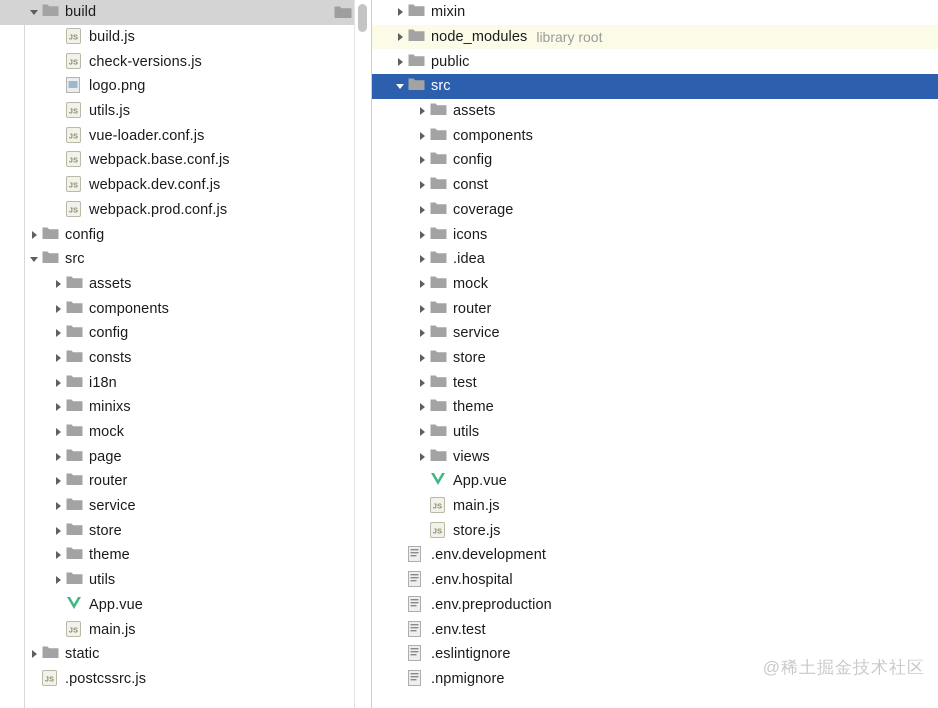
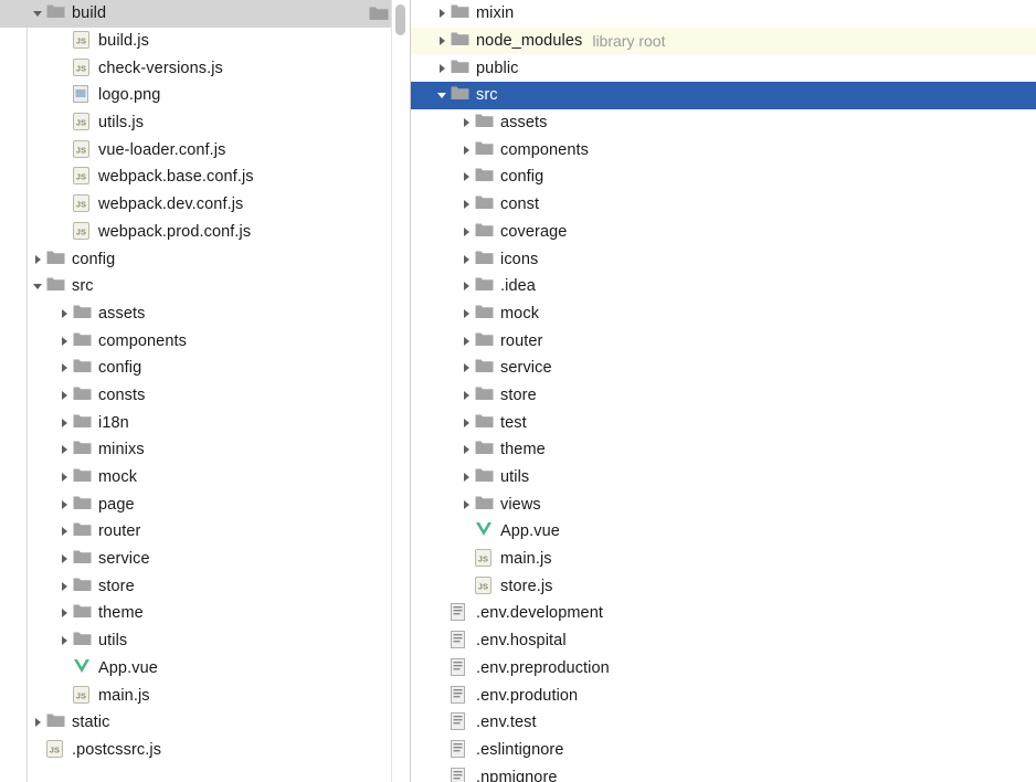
  build
  JS
  build.js
  JS
  check-versions.js
  logo.png
  JS
  utils.js
  JS
  vue-loader.conf.js
  JS
  webpack.base.conf.js
  JS
  webpack.dev.conf.js
  JS
  webpack.prod.conf.js
  config
  src
  assets
  components
  config
  consts
  i18n
  minixs
  mock
  page
  router
  service
  store
  theme
  utils
  App.vue
  JS
  main.js
  static
  JS
  .postcssrc.js
  mixin
  node_modules
  library root
  public
  src
  assets
  components
  config
  const
  coverage
  icons
  .idea
  mock
  router
  service
  store
  test
  theme
  utils
  views
  App.vue
  JS
  main.js
  JS
  store.js
  .env.development
  .env.hospital
  .env.preproduction
+ .env.prodution
  .env.test
  .eslintignore
  .npmignore
- @稀土掘金技术社区
